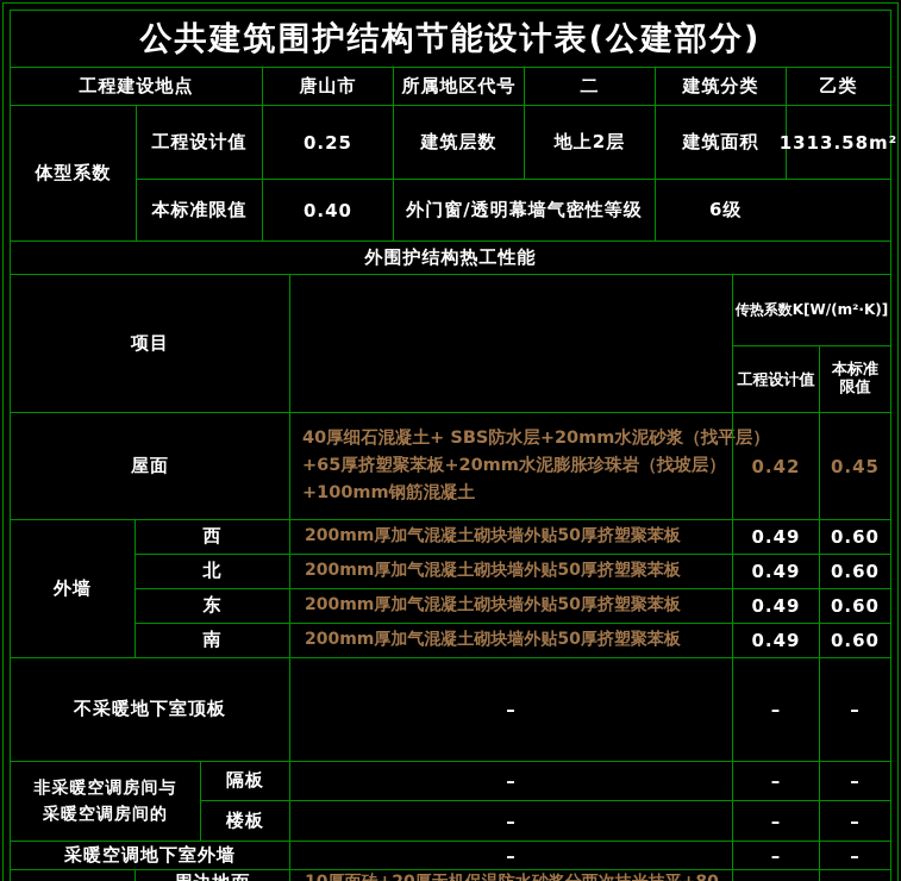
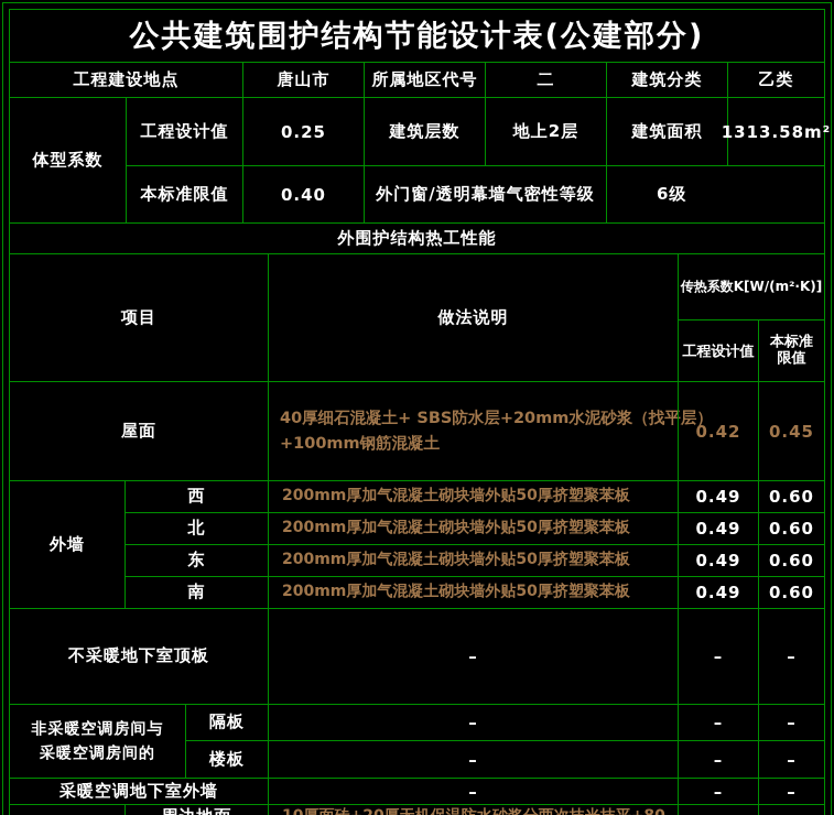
  公共建筑围护结构节能设计表(公建部分)
  工程建设地点
  唐山市
  所属地区代号
  二
  建筑分类
  乙类
  体型系数
  工程设计值
  0.25
  建筑层数
  地上2层
  建筑面积
  1313.58m²
  本标准限值
  0.40
  外门窗/透明幕墙气密性等级
  6级
  外围护结构热工性能
  项目
+ 做法说明
  传热系数K[W/(m²·K)]
  工程设计值
  本标准限值
  屋面
  40厚细石混凝土+ SBS防水层+20mm水泥砂浆（找平层）
- +65厚挤塑聚苯板+20mm水泥膨胀珍珠岩（找坡层）
  +100mm钢筋混凝土
  0.42
  0.45
  外墙
  西
  200mm厚加气混凝土砌块墙外贴50厚挤塑聚苯板
  0.49
  0.60
  北
  200mm厚加气混凝土砌块墙外贴50厚挤塑聚苯板
  0.49
  0.60
  东
  200mm厚加气混凝土砌块墙外贴50厚挤塑聚苯板
  0.49
  0.60
  南
  200mm厚加气混凝土砌块墙外贴50厚挤塑聚苯板
  0.49
  0.60
  不采暖地下室顶板
  –
  –
  –
  非采暖空调房间与
  采暖空调房间的
  隔板
  –
  –
  –
  楼板
  –
  –
  –
  采暖空调地下室外墙
  –
  –
  –
